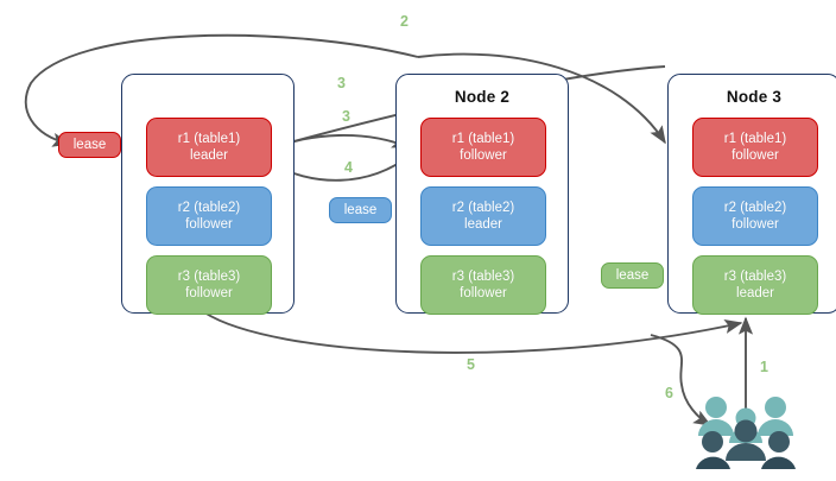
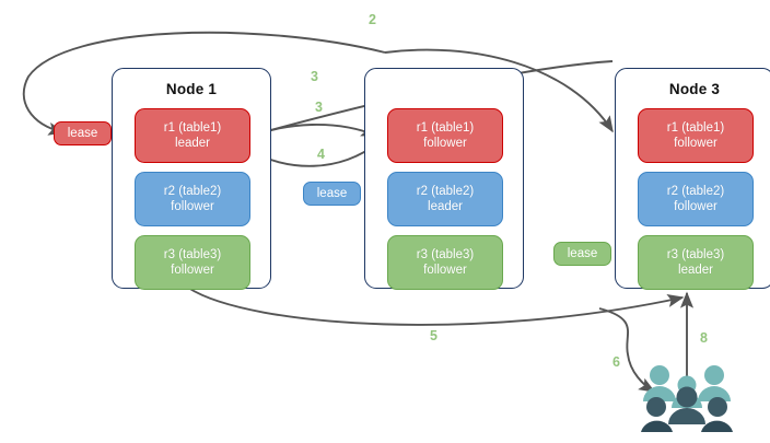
+ Node 1
  r1 (table1)
  leader
  r2 (table2)
  follower
  r3 (table3)
  follower
- Node 2
  r1 (table1)
  follower
  r2 (table2)
  leader
  r3 (table3)
  follower
  Node 3
  r1 (table1)
  follower
  r2 (table2)
  follower
  r3 (table3)
  leader
  lease
  lease
  lease
  2
  3
  3
  4
  5
- 1
+ 8
  6
